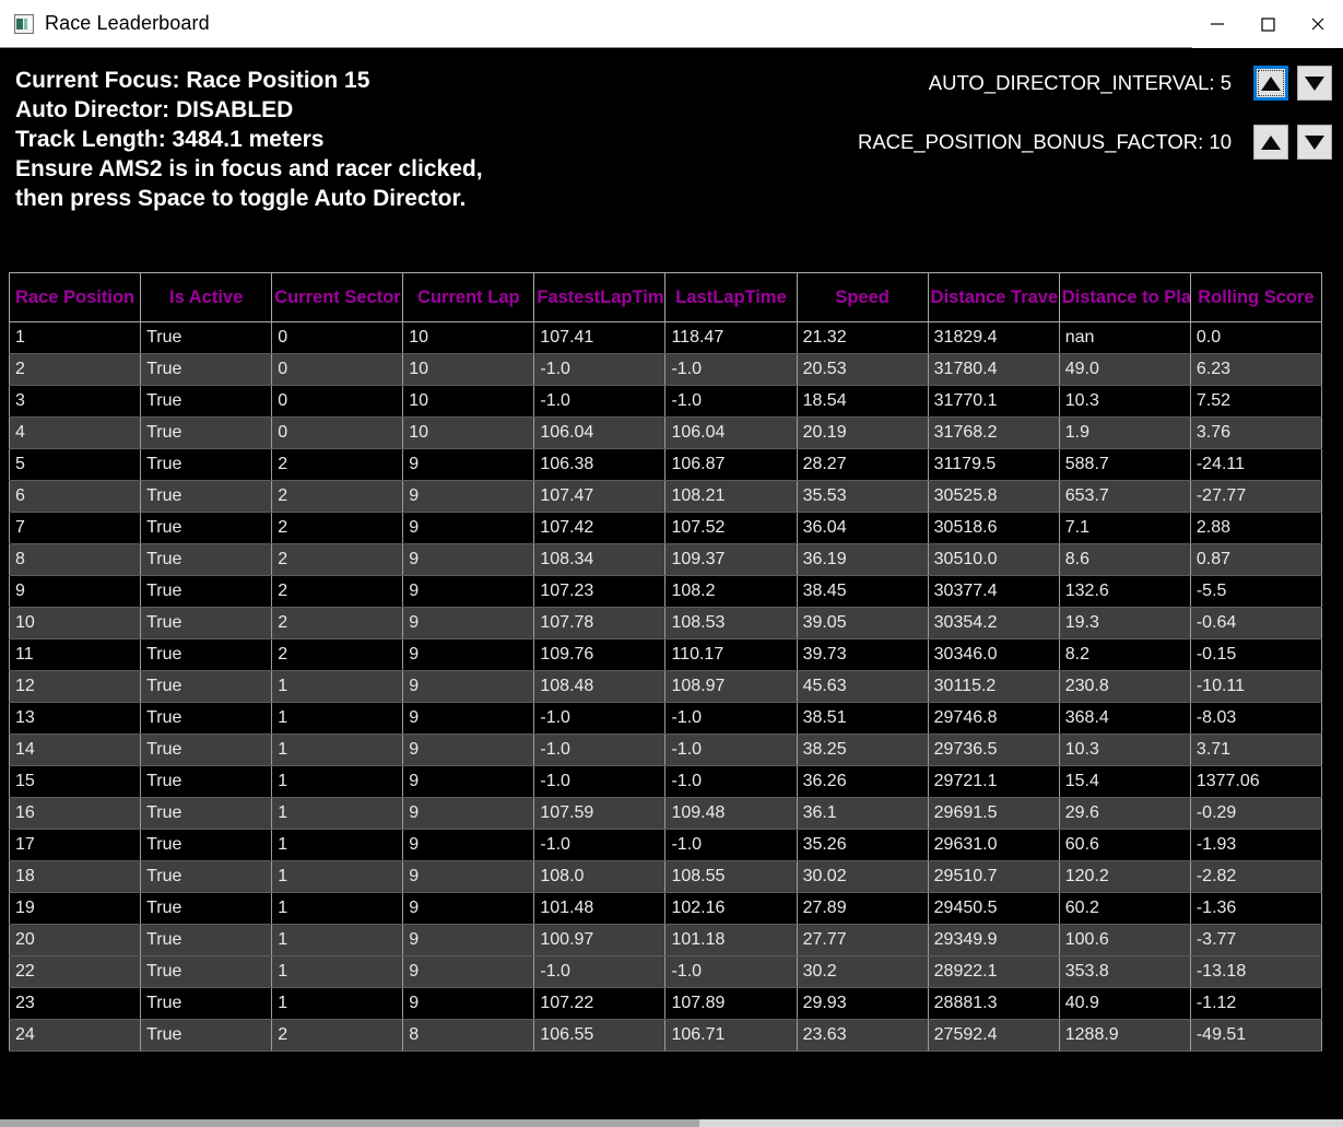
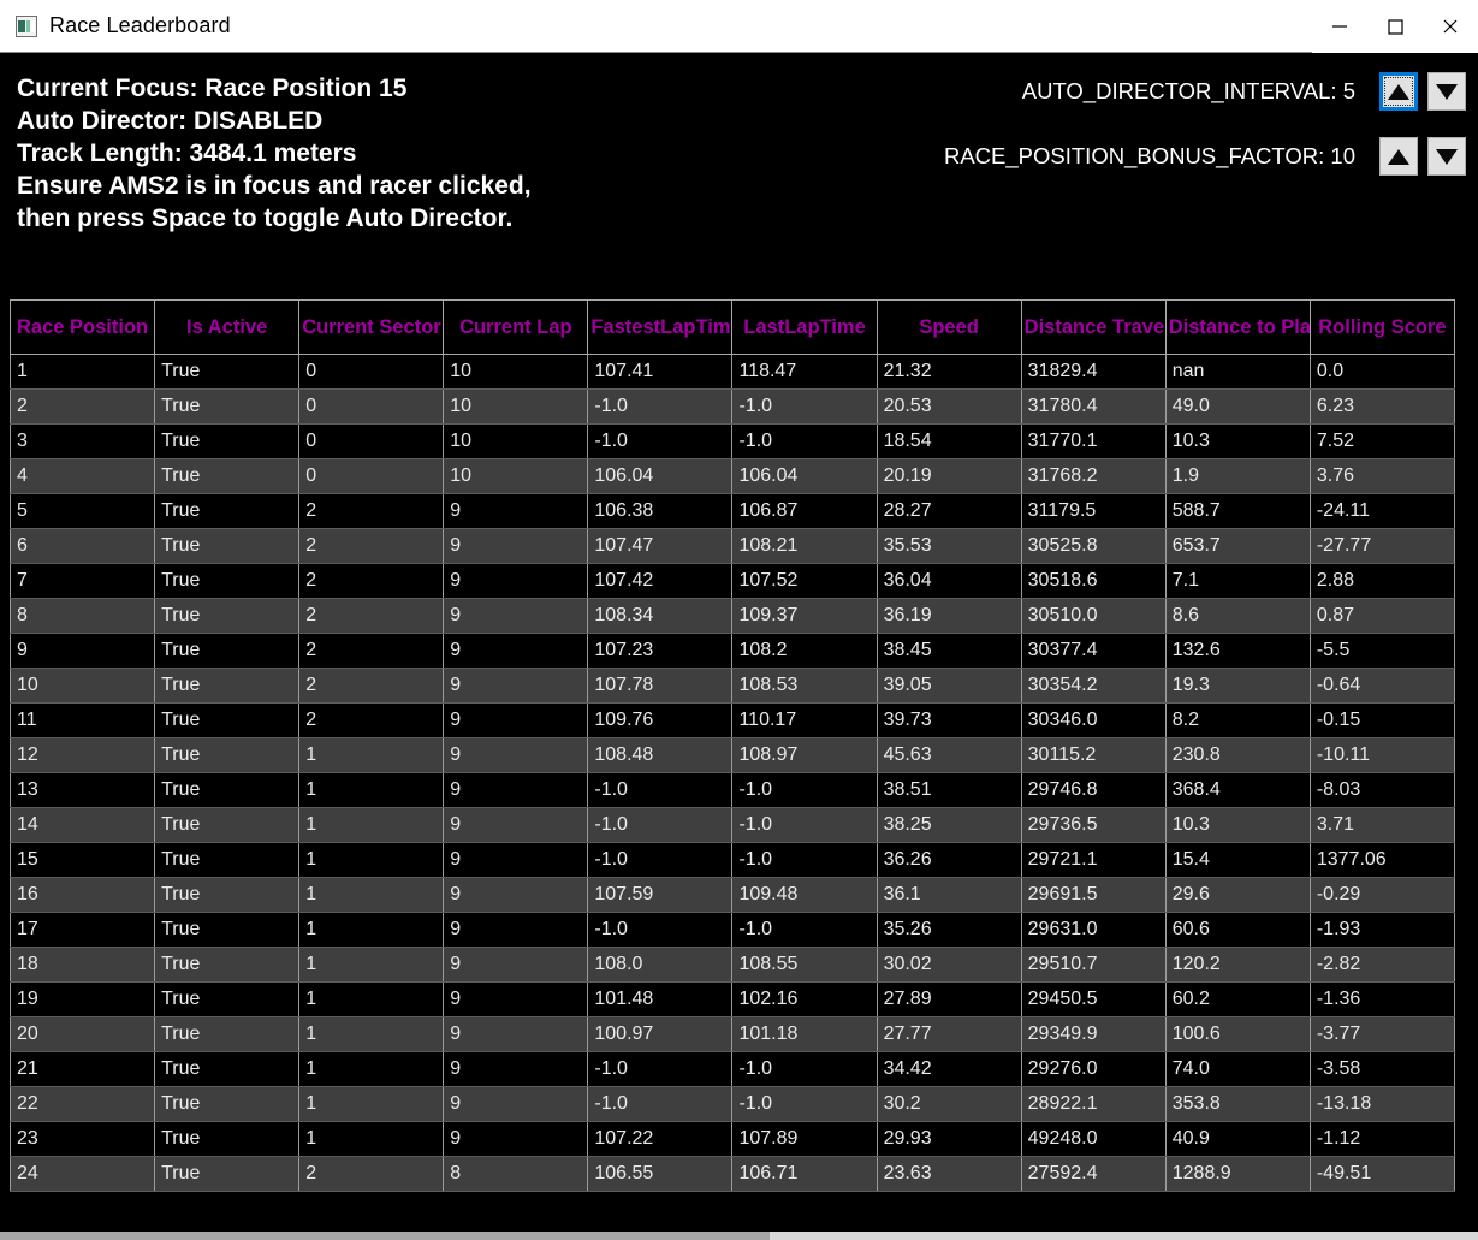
  Race Leaderboard
  Current Focus: Race Position 15
  Auto Director: DISABLED
  Track Length: 3484.1 meters
  Ensure AMS2 is in focus and racer clicked,
  then press Space to toggle Auto Director.
  AUTO_DIRECTOR_INTERVAL: 5
  RACE_POSITION_BONUS_FACTOR: 10
  Race Position	Is Active	Current Sector	Current Lap	FastestLapTim	LastLapTime	Speed	Distance Trave	Distance to Pla	Rolling Score
  1	True	0	10	107.41	118.47	21.32	31829.4	nan	0.0
  2	True	0	10	-1.0	-1.0	20.53	31780.4	49.0	6.23
  3	True	0	10	-1.0	-1.0	18.54	31770.1	10.3	7.52
  4	True	0	10	106.04	106.04	20.19	31768.2	1.9	3.76
  5	True	2	9	106.38	106.87	28.27	31179.5	588.7	-24.11
  6	True	2	9	107.47	108.21	35.53	30525.8	653.7	-27.77
  7	True	2	9	107.42	107.52	36.04	30518.6	7.1	2.88
  8	True	2	9	108.34	109.37	36.19	30510.0	8.6	0.87
  9	True	2	9	107.23	108.2	38.45	30377.4	132.6	-5.5
  10	True	2	9	107.78	108.53	39.05	30354.2	19.3	-0.64
  11	True	2	9	109.76	110.17	39.73	30346.0	8.2	-0.15
  12	True	1	9	108.48	108.97	45.63	30115.2	230.8	-10.11
  13	True	1	9	-1.0	-1.0	38.51	29746.8	368.4	-8.03
  14	True	1	9	-1.0	-1.0	38.25	29736.5	10.3	3.71
  15	True	1	9	-1.0	-1.0	36.26	29721.1	15.4	1377.06
  16	True	1	9	107.59	109.48	36.1	29691.5	29.6	-0.29
  17	True	1	9	-1.0	-1.0	35.26	29631.0	60.6	-1.93
  18	True	1	9	108.0	108.55	30.02	29510.7	120.2	-2.82
  19	True	1	9	101.48	102.16	27.89	29450.5	60.2	-1.36
  20	True	1	9	100.97	101.18	27.77	29349.9	100.6	-3.77
+ 21	True	1	9	-1.0	-1.0	34.42	29276.0	74.0	-3.58
  22	True	1	9	-1.0	-1.0	30.2	28922.1	353.8	-13.18
- 23	True	1	9	107.22	107.89	29.93	28881.3	40.9	-1.12
+ 23	True	1	9	107.22	107.89	29.93	49248.0	40.9	-1.12
  24	True	2	8	106.55	106.71	23.63	27592.4	1288.9	-49.51
